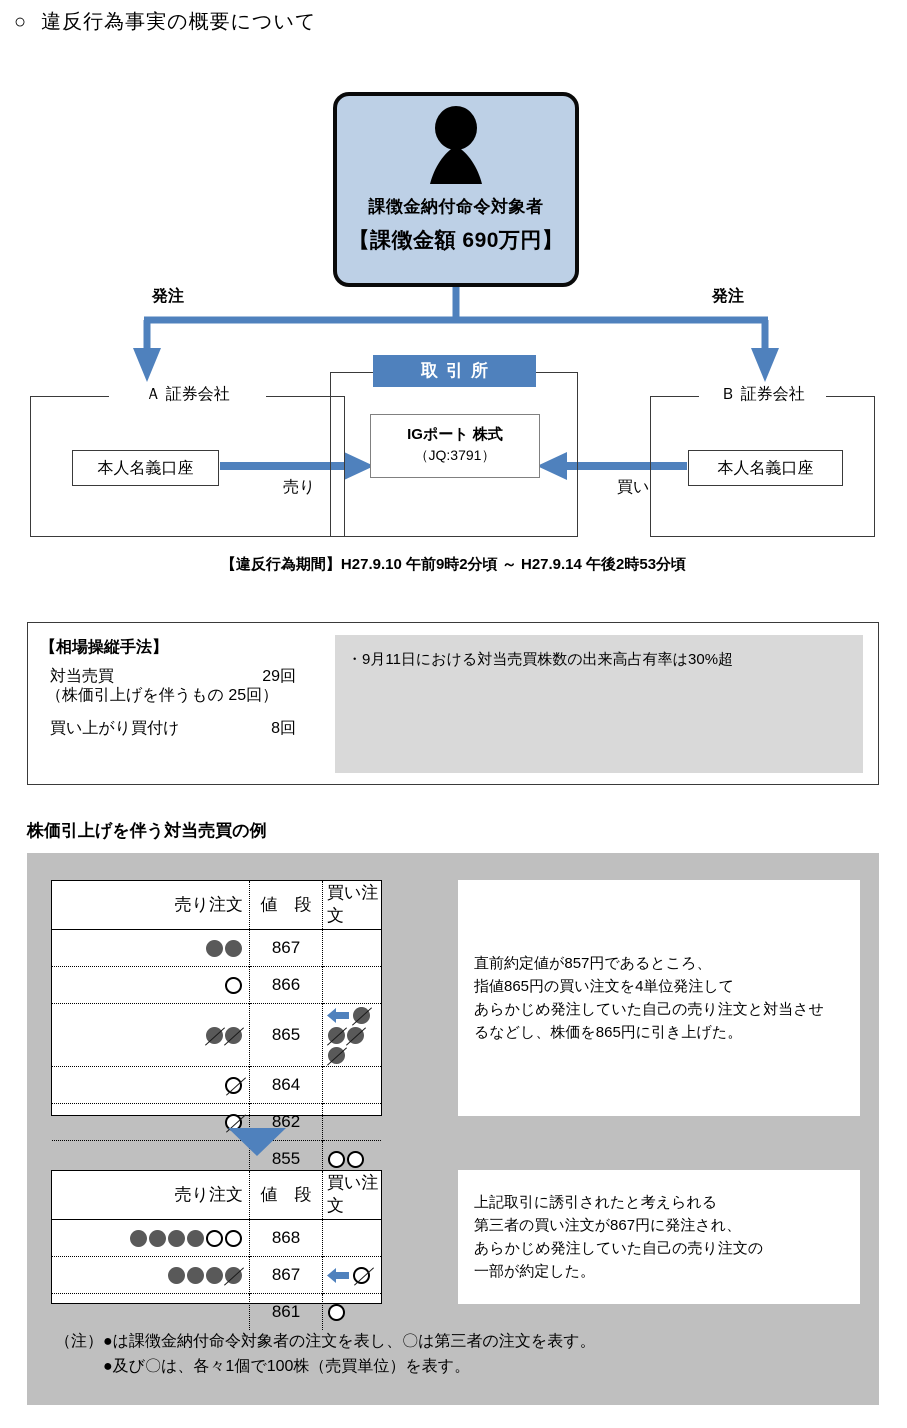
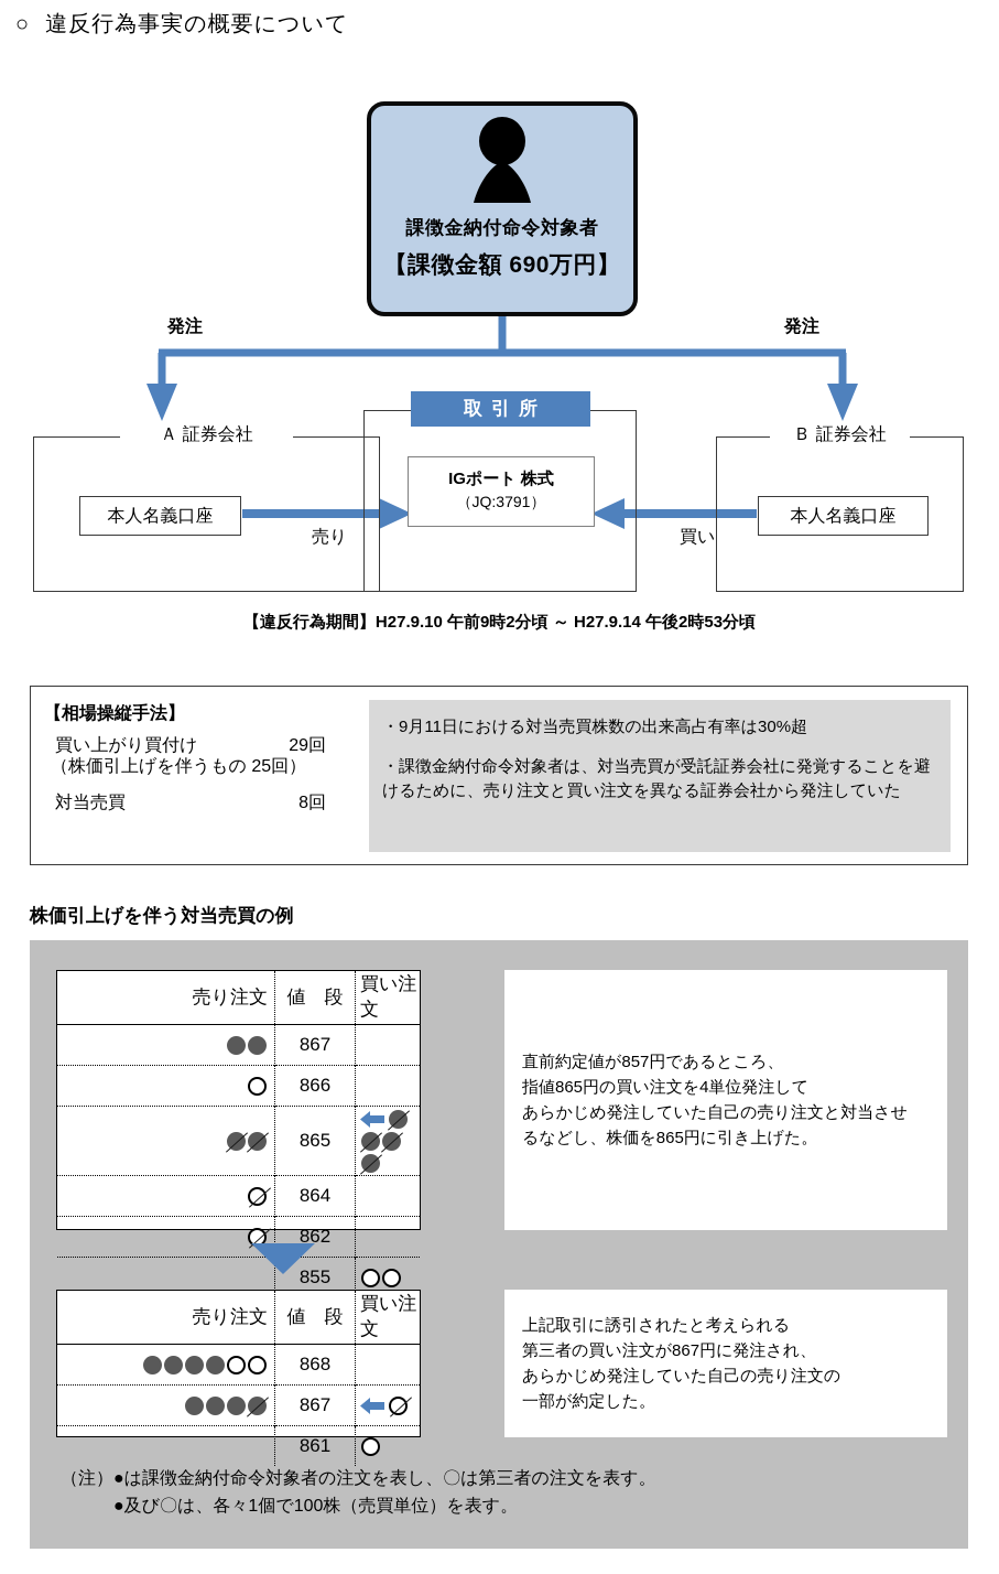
  ○ 違反行為事実の概要について
  課徴金納付命令対象者
  【課徴金額 690万円】
  発注
  発注
  Ａ 証券会社
  本人名義口座
  Ｂ 証券会社
  本人名義口座
  取引所
  IGポート 株式
  （JQ:3791）
  売り
  買い
  【違反行為期間】H27.9.10 午前9時2分頃 ～ H27.9.14 午後2時53分頃
  【相場操縦手法】
- 対当売買
+ 買い上がり買付け
  29回
  （株価引上げを伴うもの 25回）
- 買い上がり買付け
+ 対当売買
  8回
  ・9月11日における対当売買株数の出来高占有率は30%超
+ ・課徴金納付命令対象者は、対当売買が受託証券会社に発覚することを避けるために、売り注文と買い注文を異なる証券会社から発注していた
  株価引上げを伴う対当売買の例
  売り注文	値 段	買い注文
  	867
  	866
  	865
  	864
  	862
  	855
  売り注文	値 段	買い注文
  	868
  	867
  	861
  直前約定値が857円であるところ、
  指値865円の買い注文を4単位発注して
  あらかじめ発注していた自己の売り注文と対当させ
  るなどし、株価を865円に引き上げた。
  上記取引に誘引されたと考えられる
  第三者の買い注文が867円に発注され、
  あらかじめ発注していた自己の売り注文の
  一部が約定した。
  （注）●は課徴金納付命令対象者の注文を表し、〇は第三者の注文を表す。
  ●及び〇は、各々1個で100株（売買単位）を表す。
